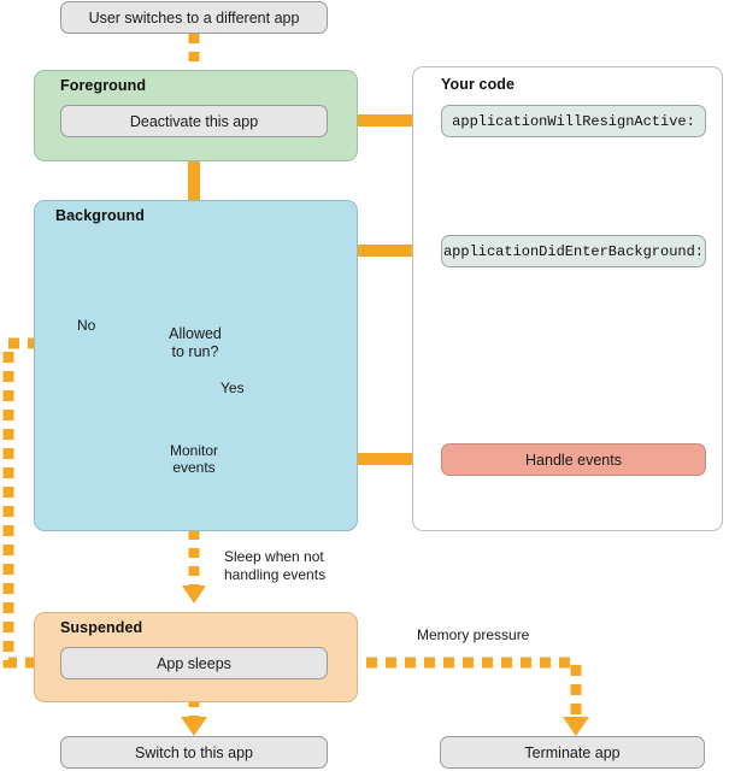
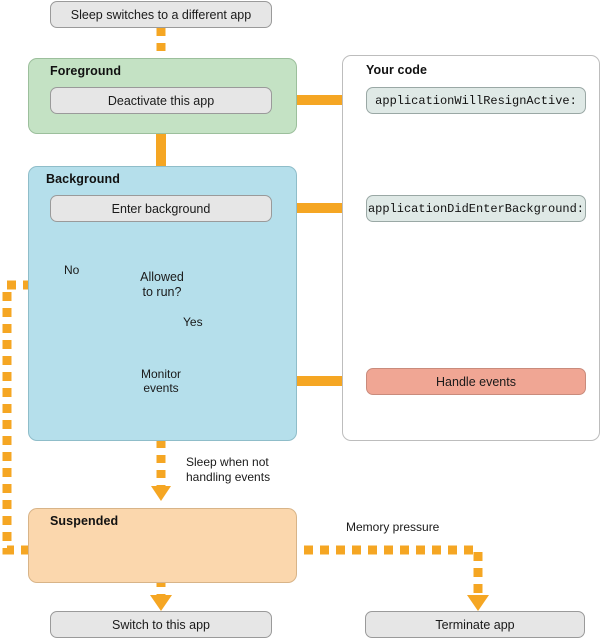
  Foreground
  Background
  Suspended
  Your code
- User switches to a different app
+ Sleep switches to a different app
  Deactivate this app
+ Enter background
  Allowed
  to run?
  Monitor
  events
- App sleeps
  Switch to this app
  Terminate app
  applicationWillResignActive:
  applicationDidEnterBackground:
  Handle events
  No
  Yes
  Sleep when not
  handling events
  Memory pressure
